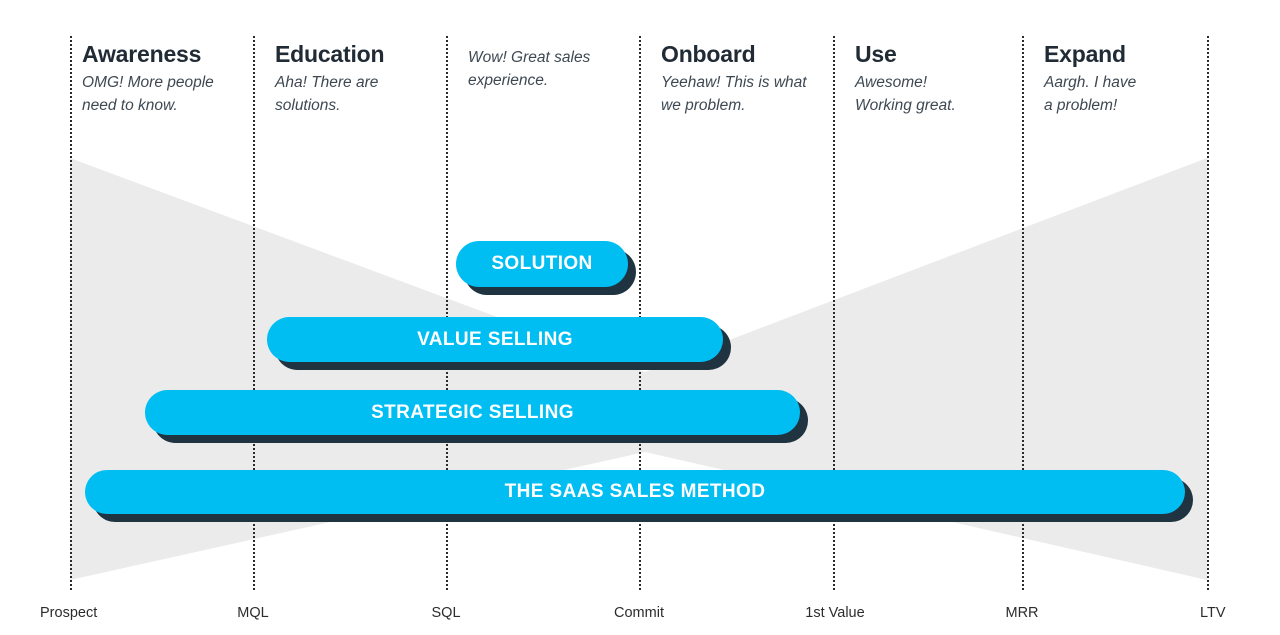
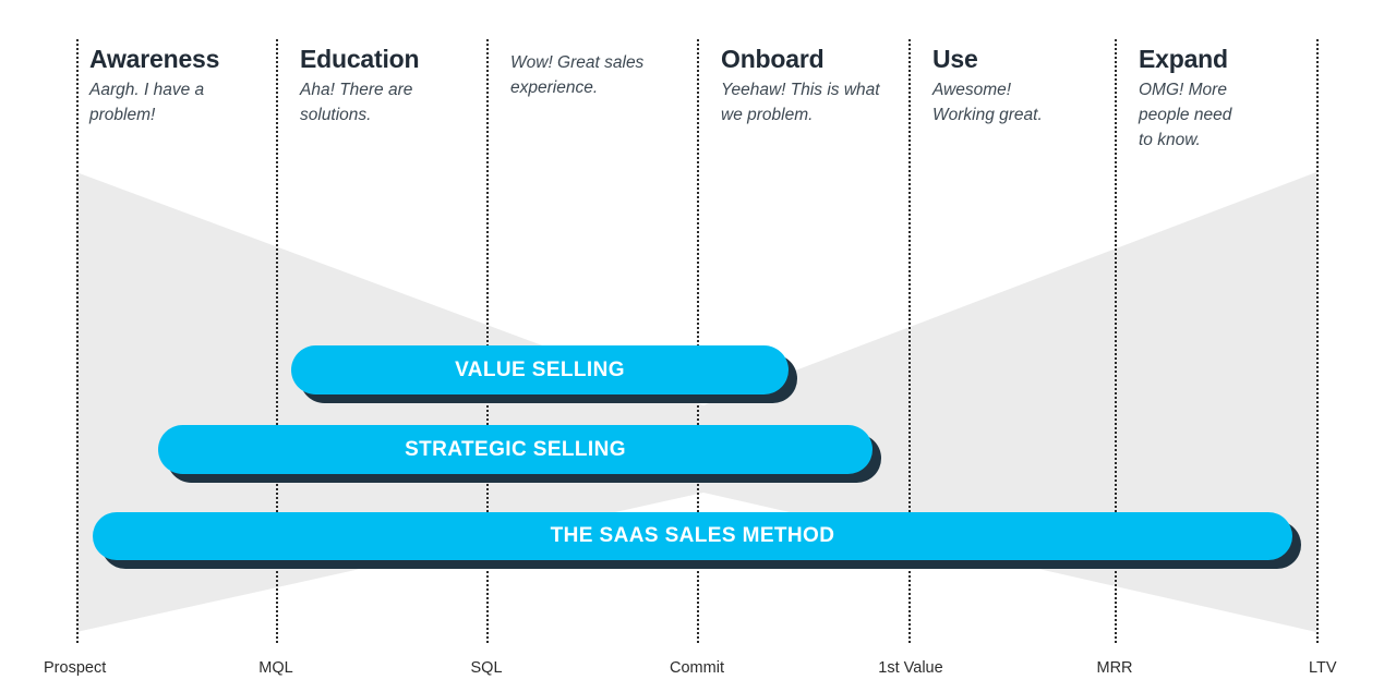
  Awareness
- OMG! More people need to know.
+ Aargh. I have a problem!
  Education
  Aha! There are solutions.
  Wow! Great sales experience.
  Onboard
  Yeehaw! This is what we problem.
  Use
  Awesome! Working great.
  Expand
- Aargh. I have a problem!
+ OMG! More people need to know.
- SOLUTION
  VALUE SELLING
  STRATEGIC SELLING
  THE SAAS SALES METHOD
  Prospect
  MQL
  SQL
  Commit
  1st Value
  MRR
  LTV
